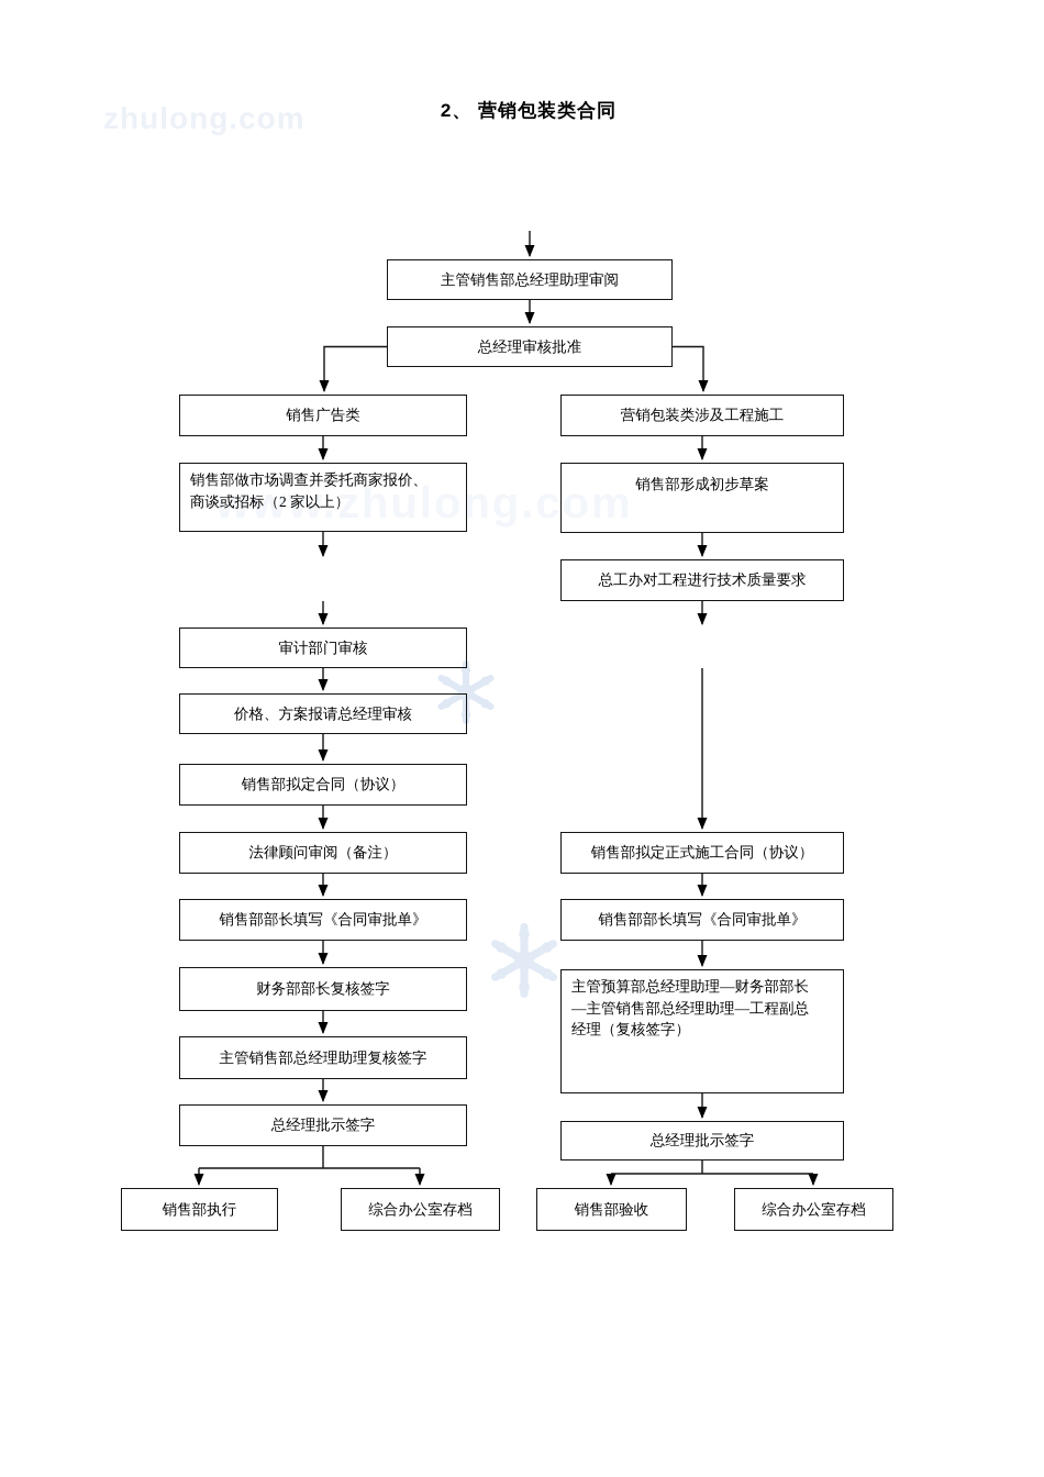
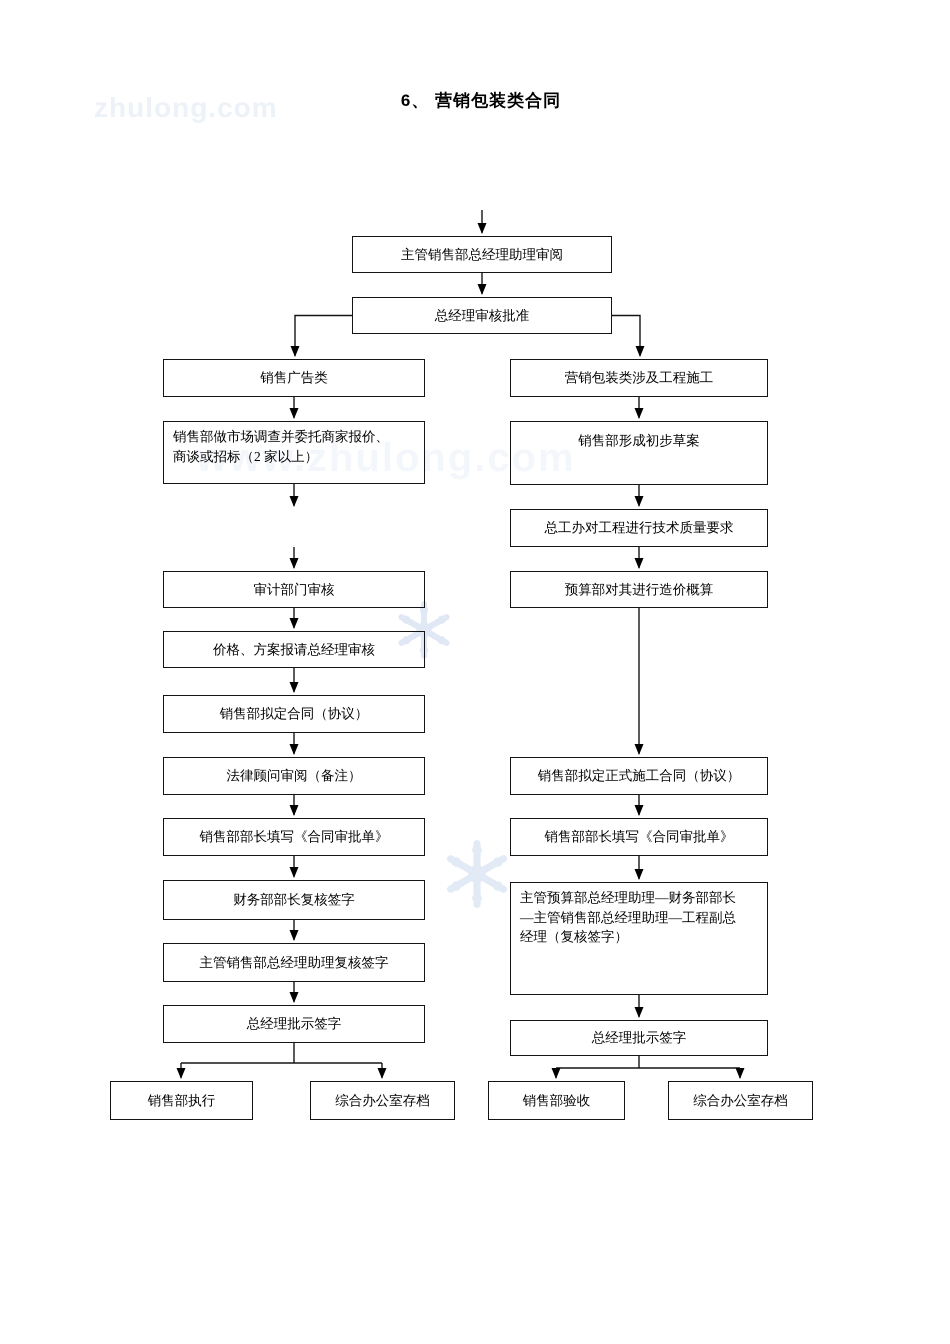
  www.zhulong.com
- 2、 营销包装类合同
+ 6、 营销包装类合同
  主管销售部总经理助理审阅
  总经理审核批准
  销售广告类
  销售部做市场调查并委托商家报价、
  商谈或招标（2 家以上）
  审计部门审核
  价格、方案报请总经理审核
  销售部拟定合同（协议）
  法律顾问审阅（备注）
  销售部部长填写《合同审批单》
  财务部部长复核签字
  主管销售部总经理助理复核签字
  总经理批示签字
  销售部执行
  综合办公室存档
  营销包装类涉及工程施工
  销售部形成初步草案
  总工办对工程进行技术质量要求
+ 预算部对其进行造价概算
  销售部拟定正式施工合同（协议）
  销售部部长填写《合同审批单》
  主管预算部总经理助理—财务部部长
  —主管销售部总经理助理—工程副总
  经理（复核签字）
  总经理批示签字
  销售部验收
  综合办公室存档
